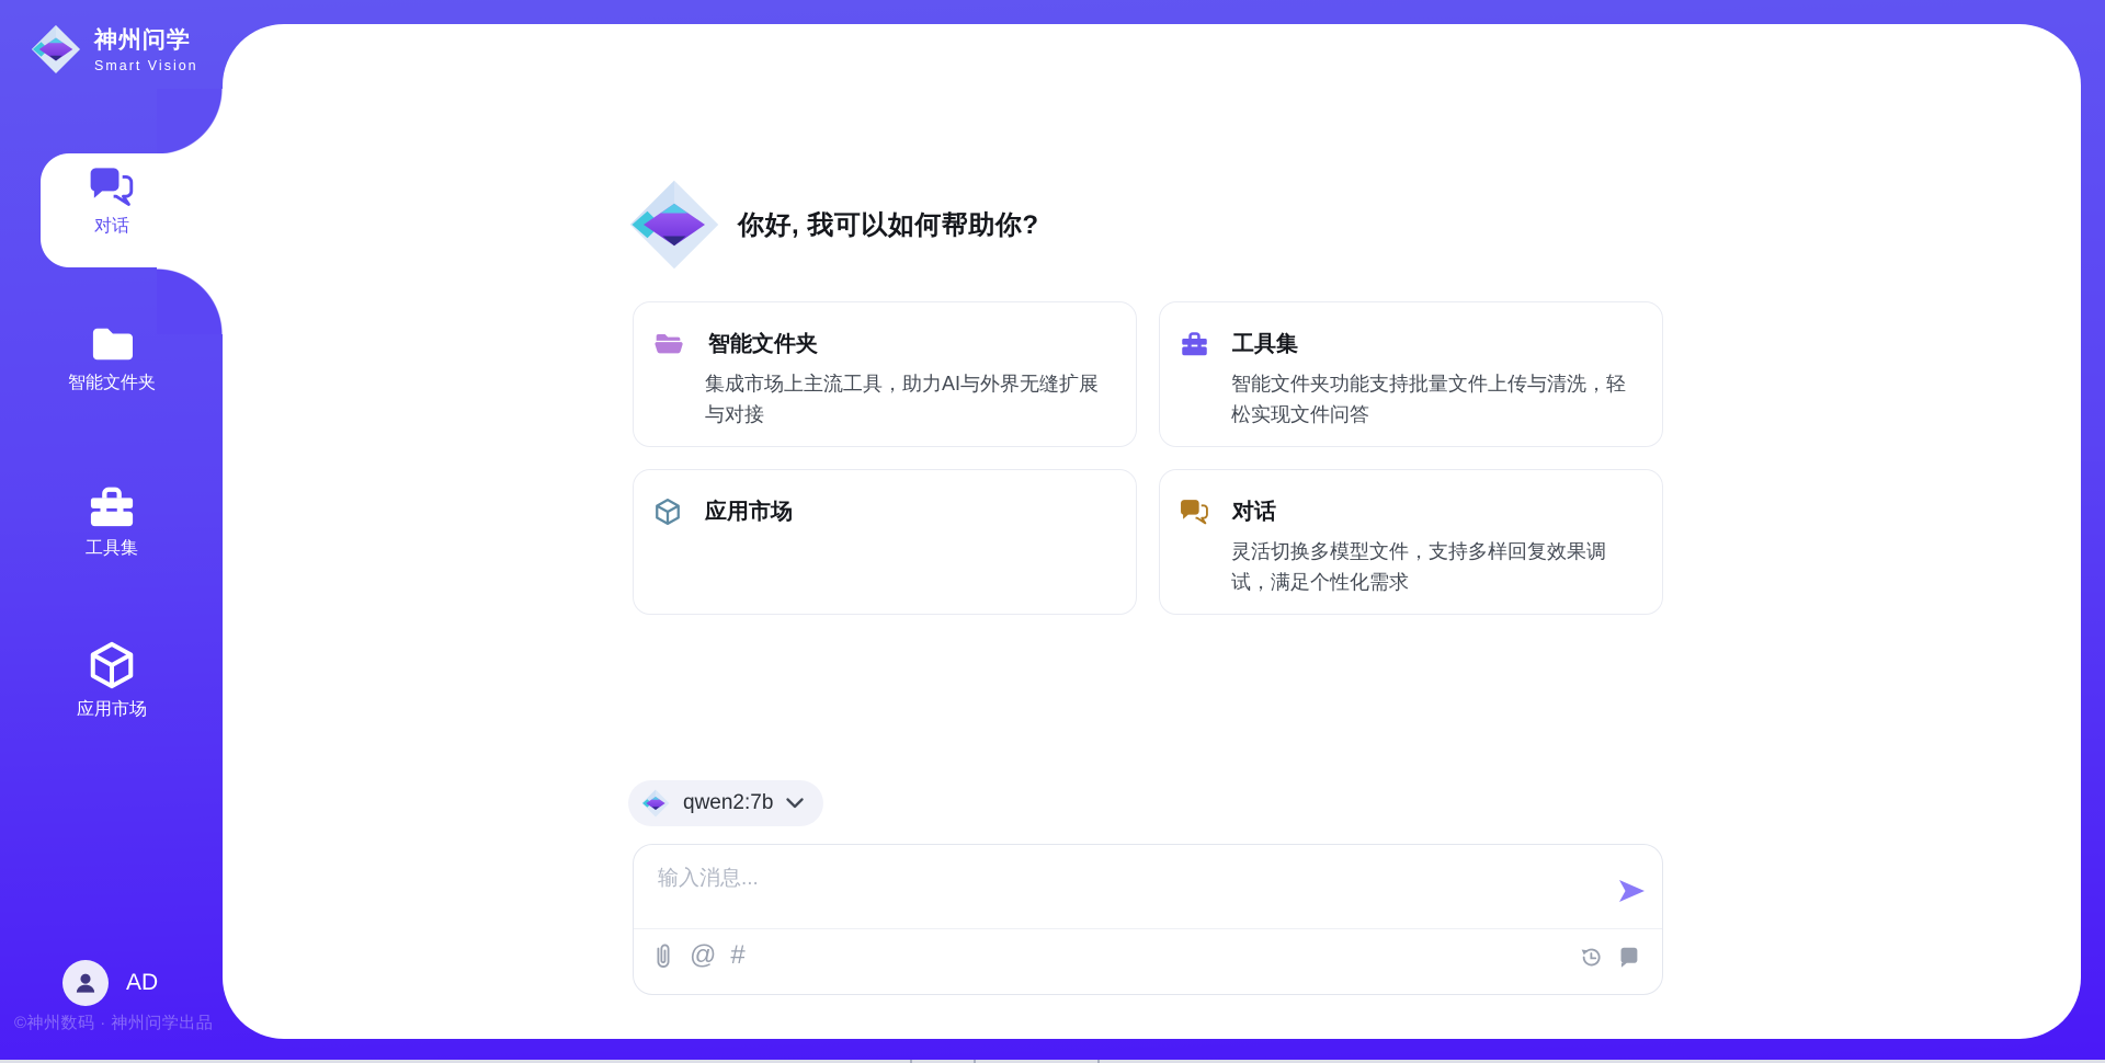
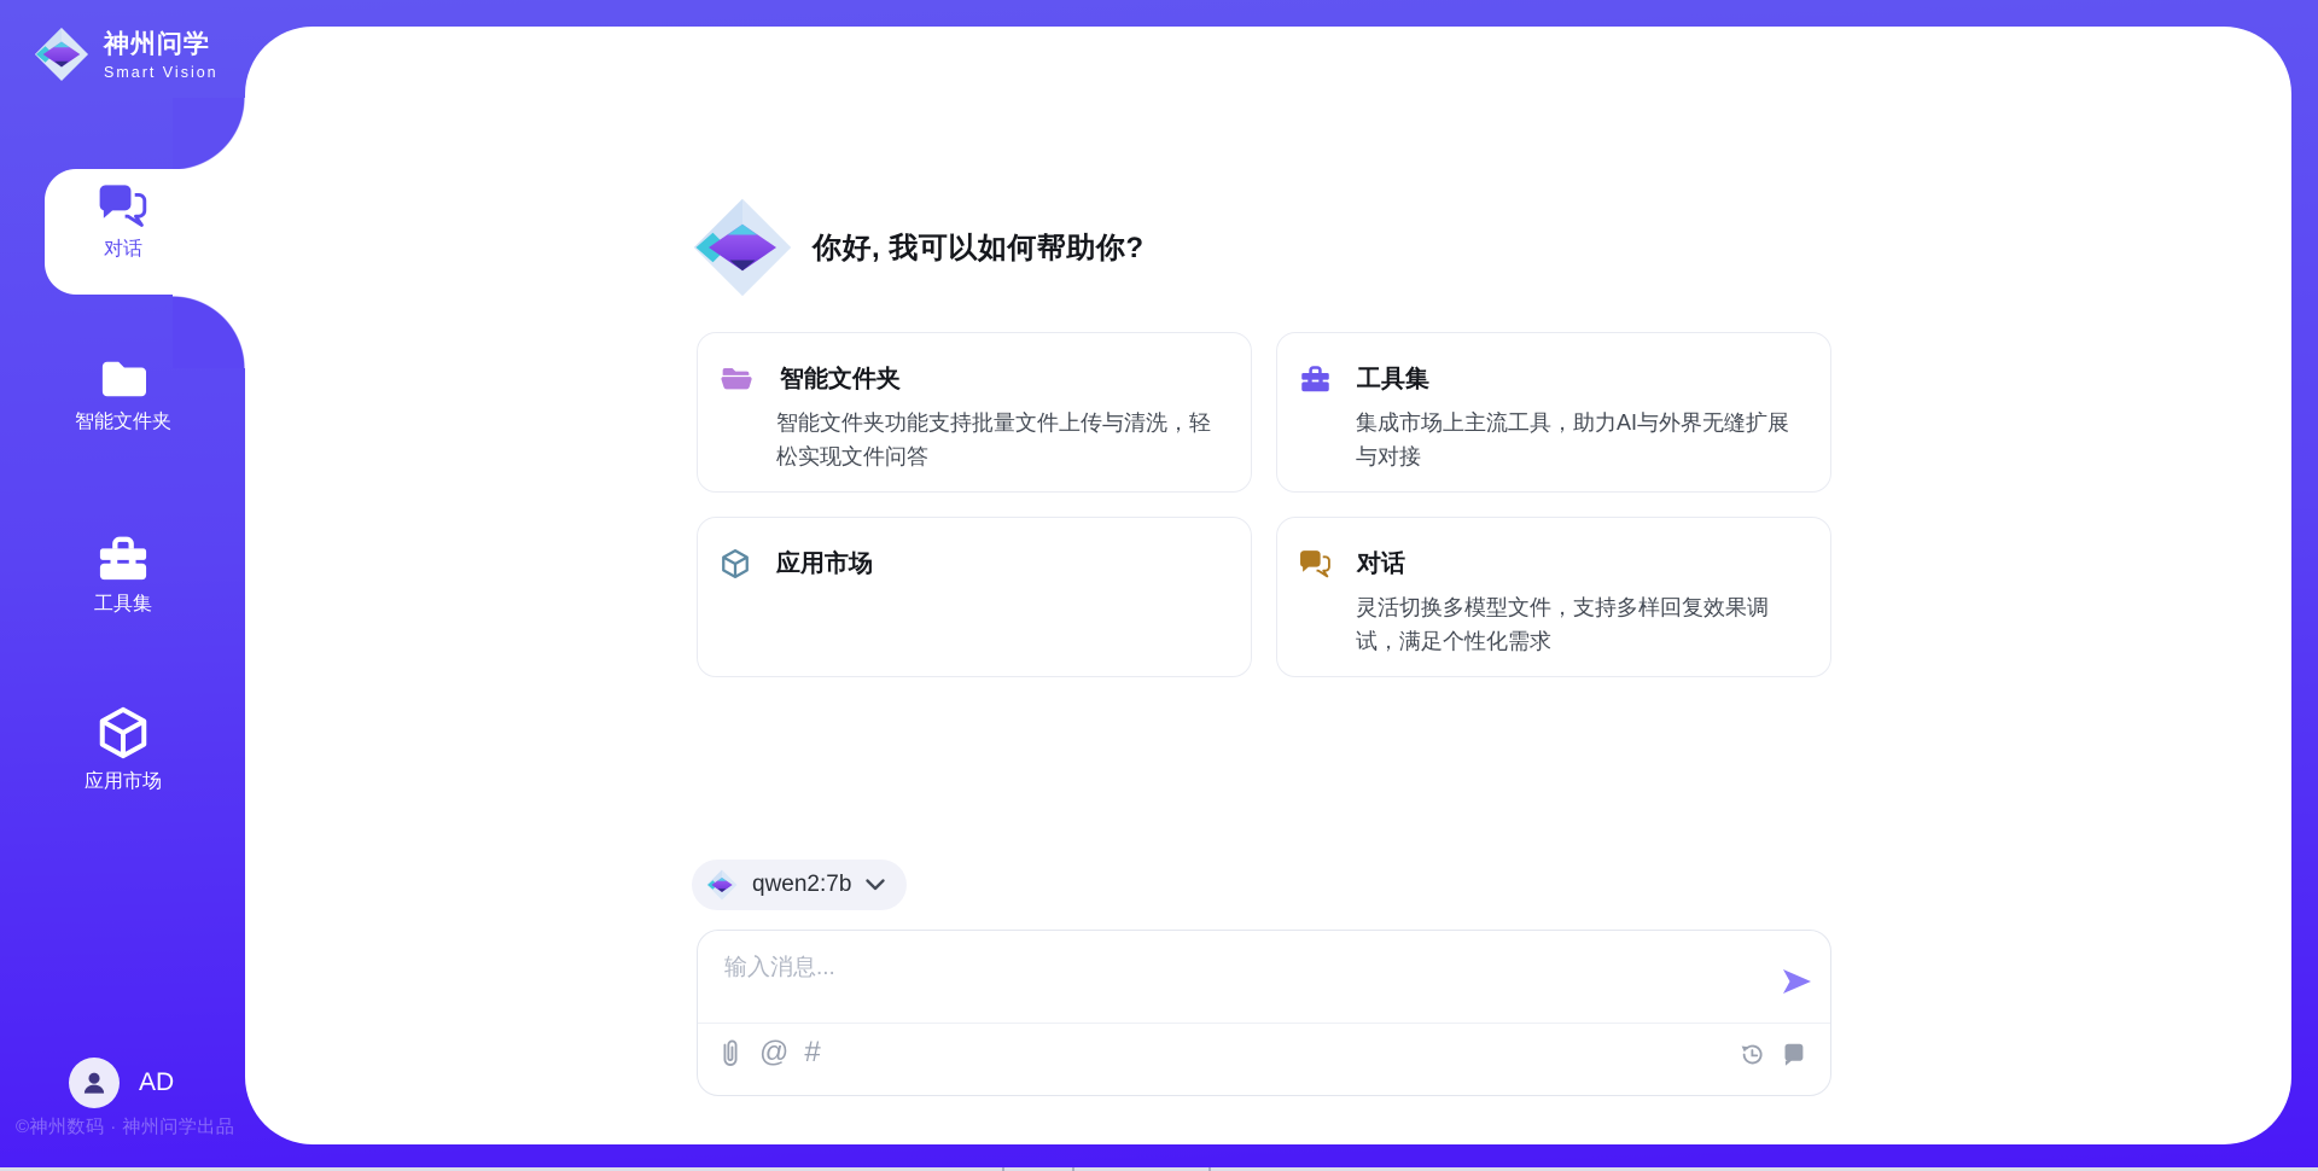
  神州问学
  Smart Vision
  对话
  智能文件夹
  工具集
  应用市场
  AD
  ©神州数码 · 神州问学出品
  你好, 我可以如何帮助你?
  智能文件夹
- 集成市场上主流工具，助力AI与外界无缝扩展与对接
+ 智能文件夹功能支持批量文件上传与清洗，轻松实现文件问答
  工具集
- 智能文件夹功能支持批量文件上传与清洗，轻松实现文件问答
+ 集成市场上主流工具，助力AI与外界无缝扩展与对接
  应用市场
  对话
  灵活切换多模型文件，支持多样回复效果调试，满足个性化需求
  qwen2:7b
  输入消息...
  @
  #
